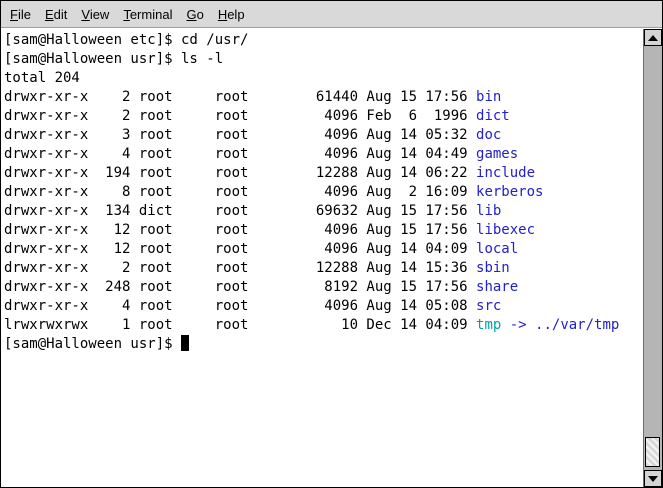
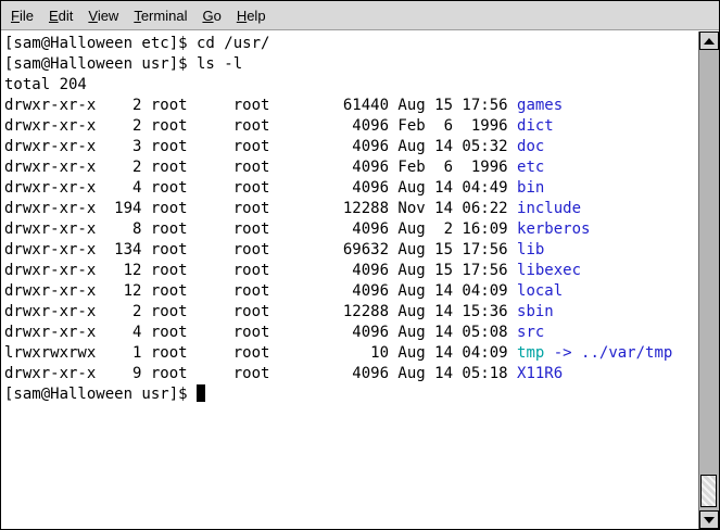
  File
  Edit
  View
  Terminal
  Go
  Help
  [sam@Halloween etc]$ cd /usr/
  [sam@Halloween usr]$ ls -l
  total 204
- drwxr-xr-x 2 root root 61440 Aug 15 17:56 bin
+ drwxr-xr-x 2 root root 61440 Aug 15 17:56 games
  drwxr-xr-x 2 root root 4096 Feb 6 1996 dict
  drwxr-xr-x 3 root root 4096 Aug 14 05:32 doc
+ drwxr-xr-x 2 root root 4096 Feb 6 1996 etc
- drwxr-xr-x 4 root root 4096 Aug 14 04:49 games
+ drwxr-xr-x 4 root root 4096 Aug 14 04:49 bin
- drwxr-xr-x 194 root root 12288 Aug 14 06:22 include
+ drwxr-xr-x 194 root root 12288 Nov 14 06:22 include
  drwxr-xr-x 8 root root 4096 Aug 2 16:09 kerberos
- drwxr-xr-x 134 dict root 69632 Aug 15 17:56 lib
+ drwxr-xr-x 134 root root 69632 Aug 15 17:56 lib
  drwxr-xr-x 12 root root 4096 Aug 15 17:56 libexec
  drwxr-xr-x 12 root root 4096 Aug 14 04:09 local
  drwxr-xr-x 2 root root 12288 Aug 14 15:36 sbin
- drwxr-xr-x 248 root root 8192 Aug 15 17:56 share
  drwxr-xr-x 4 root root 4096 Aug 14 05:08 src
- lrwxrwxrwx 1 root root 10 Dec 14 04:09 tmp -> ../var/tmp
+ lrwxrwxrwx 1 root root 10 Aug 14 04:09 tmp -> ../var/tmp
+ drwxr-xr-x 9 root root 4096 Aug 14 05:18 X11R6
  [sam@Halloween usr]$
